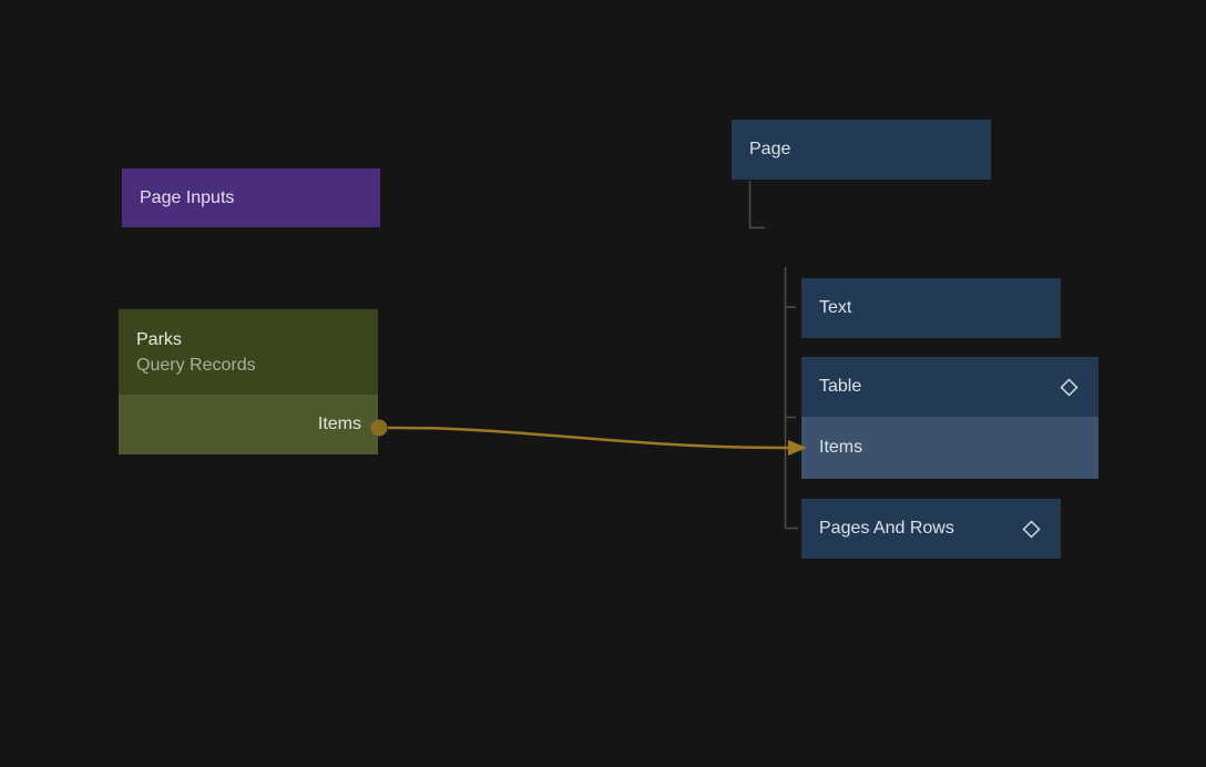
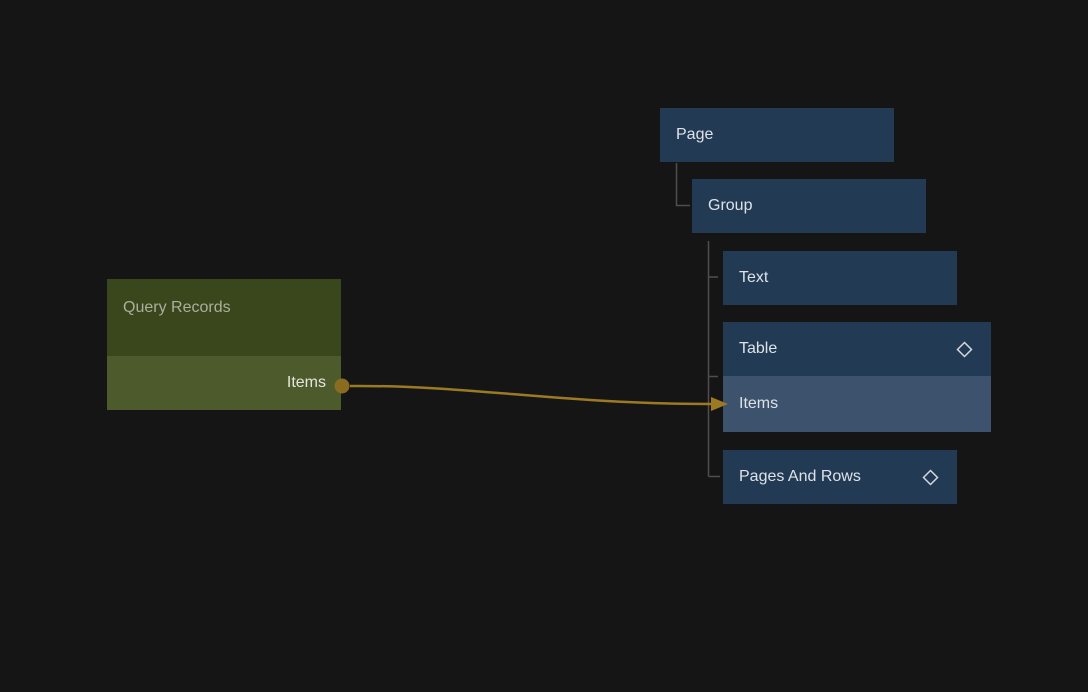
- Page Inputs
- Parks
  Query Records
  Items
  Page
+ Group
  Text
  Table
  Items
  Pages And Rows
